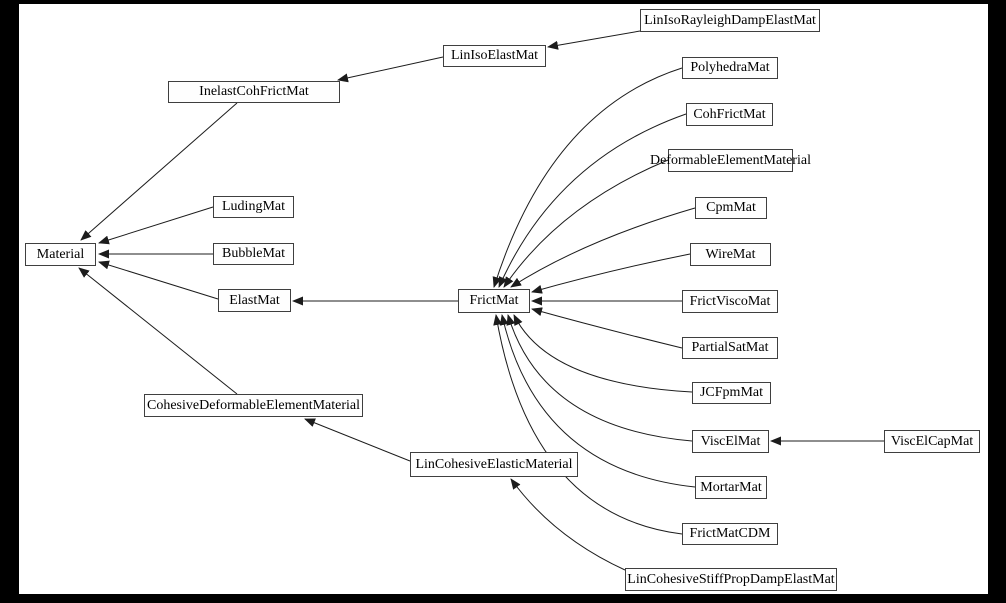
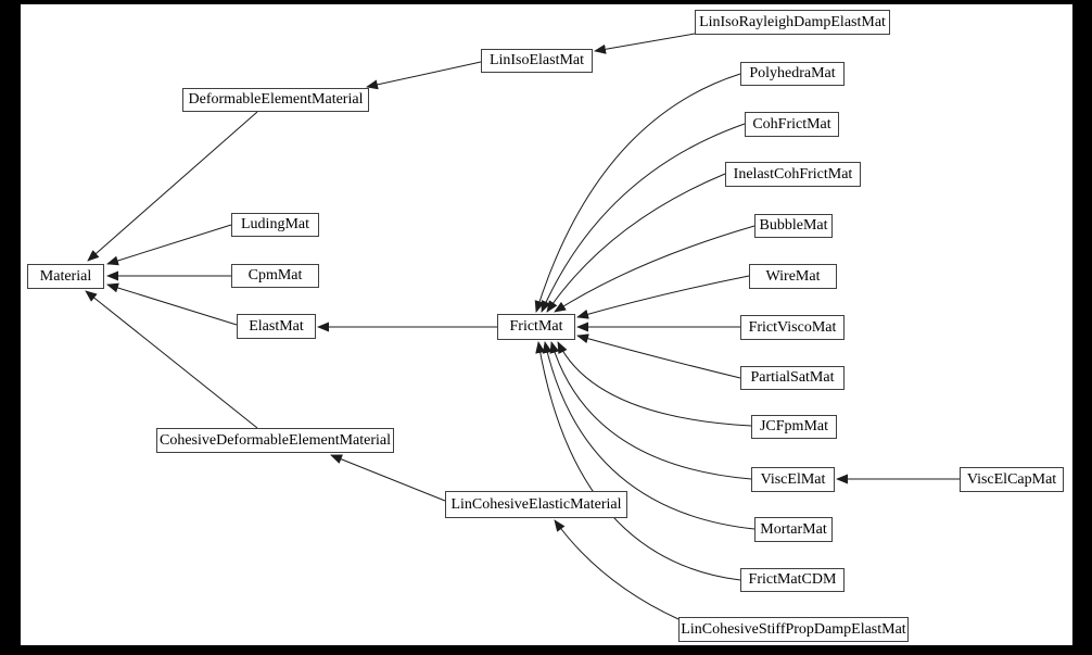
  Material
- InelastCohFrictMat
+ DeformableElementMaterial
  LinIsoElastMat
  LinIsoRayleighDampElastMat
  LudingMat
- BubbleMat
+ CpmMat
  ElastMat
  FrictMat
  PolyhedraMat
  CohFrictMat
- DeformableElementMaterial
+ InelastCohFrictMat
- CpmMat
+ BubbleMat
  WireMat
  FrictViscoMat
  PartialSatMat
  JCFpmMat
  ViscElMat
  ViscElCapMat
  MortarMat
  FrictMatCDM
  LinCohesiveStiffPropDampElastMat
  CohesiveDeformableElementMaterial
  LinCohesiveElasticMaterial
